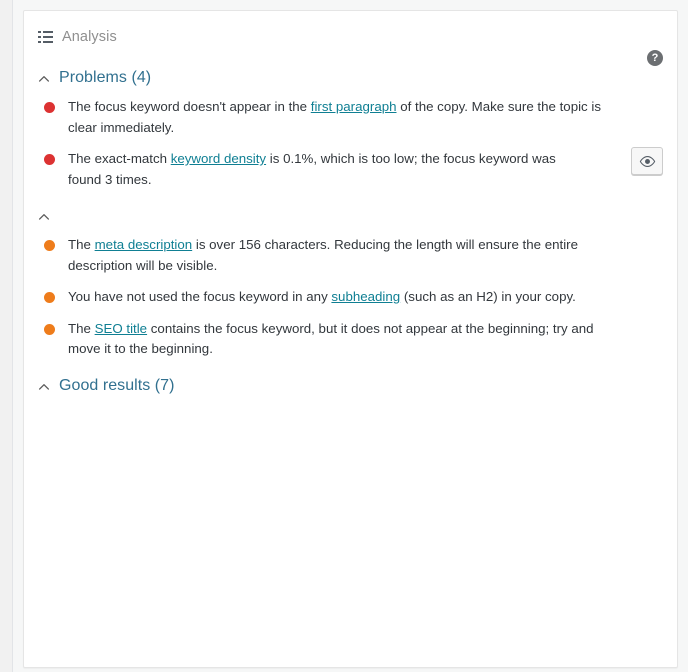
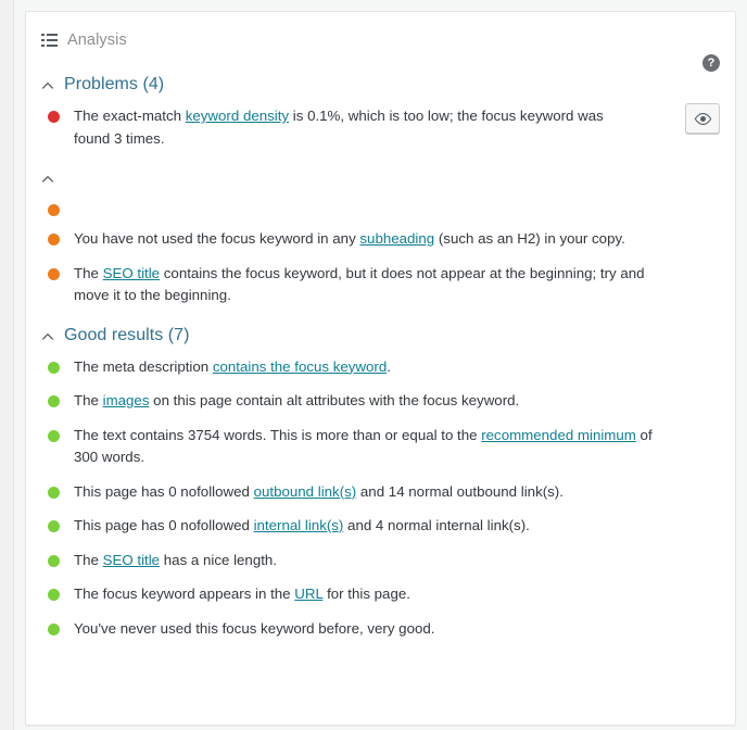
  Analysis
  ?
  Problems (4)
- The focus keyword doesn't appear in the first paragraph of the copy. Make sure the topic is clear immediately.
  The exact-match keyword density is 0.1%, which is too low; the focus keyword was found 3 times.
- The meta description is over 156 characters. Reducing the length will ensure the entire description will be visible.
  You have not used the focus keyword in any subheading (such as an H2) in your copy.
  The SEO title contains the focus keyword, but it does not appear at the beginning; try and move it to the beginning.
  Good results (7)
+ The meta description contains the focus keyword.
+ The images on this page contain alt attributes with the focus keyword.
+ The text contains 3754 words. This is more than or equal to the recommended minimum of 300 words.
+ This page has 0 nofollowed outbound link(s) and 14 normal outbound link(s).
+ This page has 0 nofollowed internal link(s) and 4 normal internal link(s).
+ The SEO title has a nice length.
+ The focus keyword appears in the URL for this page.
+ You've never used this focus keyword before, very good.
